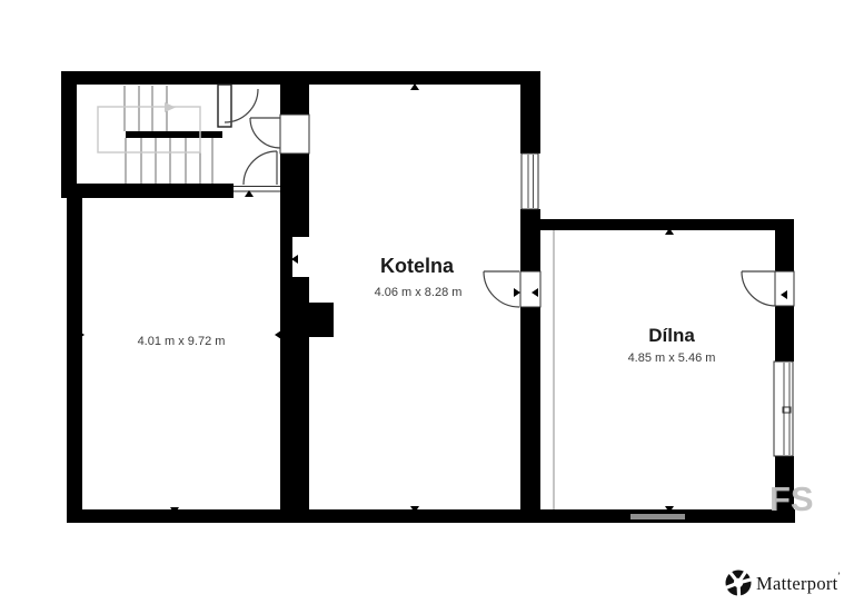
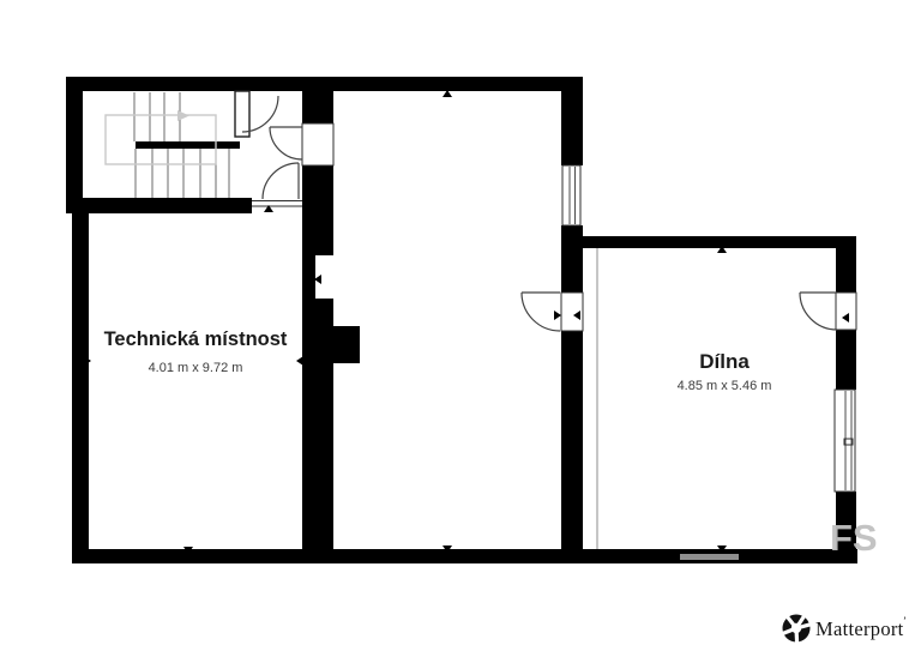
+ Technická místnost
  4.01 m x 9.72 m
- Kotelna
- 4.06 m x 8.28 m
  Dílna
  4.85 m x 5.46 m
  FS
  Matterport
  ’
